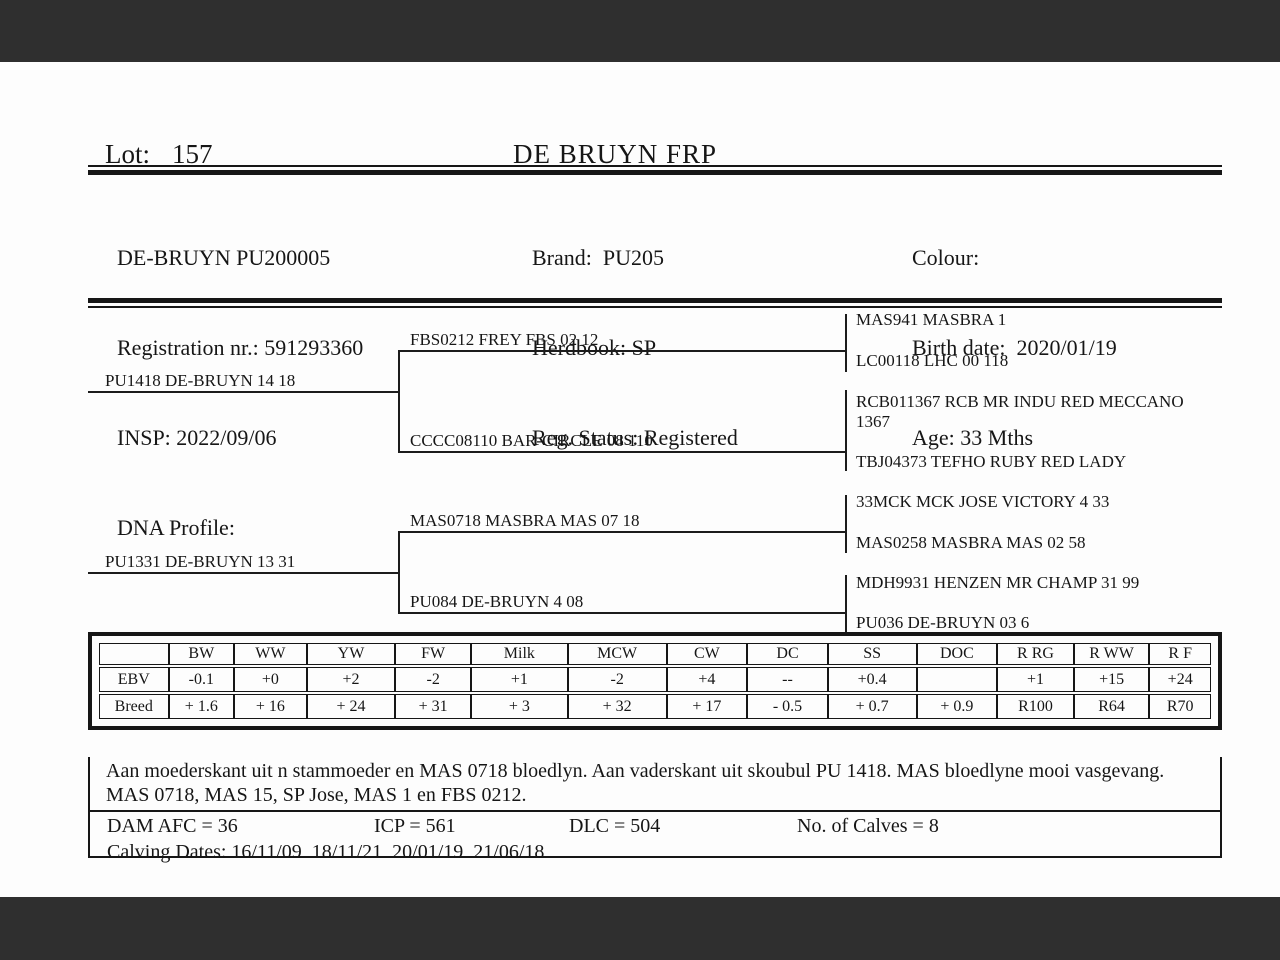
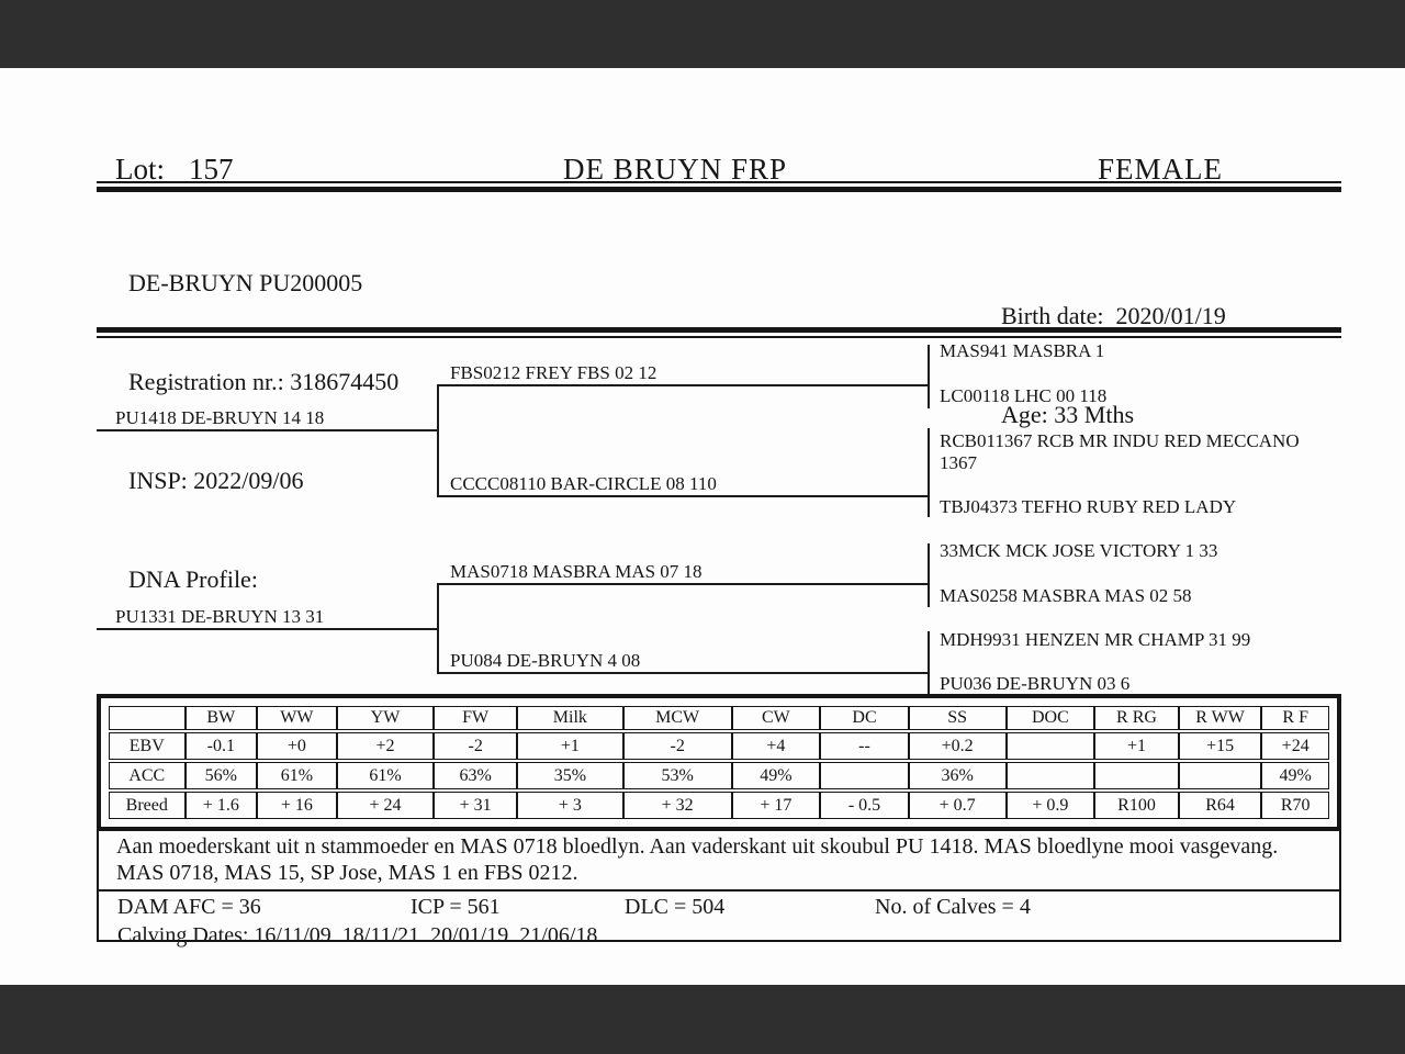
  Lot: 157
  DE BRUYN FRP
+ FEMALE
  DE-BRUYN PU200005
- Registration nr.: 591293360
+ Registration nr.: 318674450
  INSP: 2022/09/06
  DNA Profile:
- Brand: PU205
- Herdbook: SP
- Reg. Status: Registered
- Colour:
  Birth date: 2020/01/19
  Age: 33 Mths
  PU1418 DE-BRUYN 14 18
  PU1331 DE-BRUYN 13 31
  FBS0212 FREY FBS 02 12
  CCCC08110 BAR-CIRCLE 08 110
  MAS0718 MASBRA MAS 07 18
  PU084 DE-BRUYN 4 08
  MAS941 MASBRA 1
  LC00118 LHC 00 118
  RCB011367 RCB MR INDU RED MECCANO 1367
  TBJ04373 TEFHO RUBY RED LADY
- 33MCK MCK JOSE VICTORY 4 33
+ 33MCK MCK JOSE VICTORY 1 33
  MAS0258 MASBRA MAS 02 58
  MDH9931 HENZEN MR CHAMP 31 99
  PU036 DE-BRUYN 03 6
  	BW	WW	YW	FW	Milk	MCW	CW	DC	SS	DOC	R RG	R WW	R F
- EBV	-0.1	+0	+2	-2	+1	-2	+4	--	+0.4		+1	+15	+24
+ EBV	-0.1	+0	+2	-2	+1	-2	+4	--	+0.2		+1	+15	+24
+ ACC	56%	61%	61%	63%	35%	53%	49%		36%				49%
  Breed	+ 1.6	+ 16	+ 24	+ 31	+ 3	+ 32	+ 17	- 0.5	+ 0.7	+ 0.9	R100	R64	R70
  Aan moederskant uit n stammoeder en MAS 0718 bloedlyn. Aan vaderskant uit skoubul PU 1418. MAS bloedlyne mooi vasgevang. MAS 0718, MAS 15, SP Jose, MAS 1 en FBS 0212.
  DAM AFC = 36
  ICP = 561
  DLC = 504
- No. of Calves = 8
+ No. of Calves = 4
  Calving Dates: 16/11/09 18/11/21 20/01/19 21/06/18
